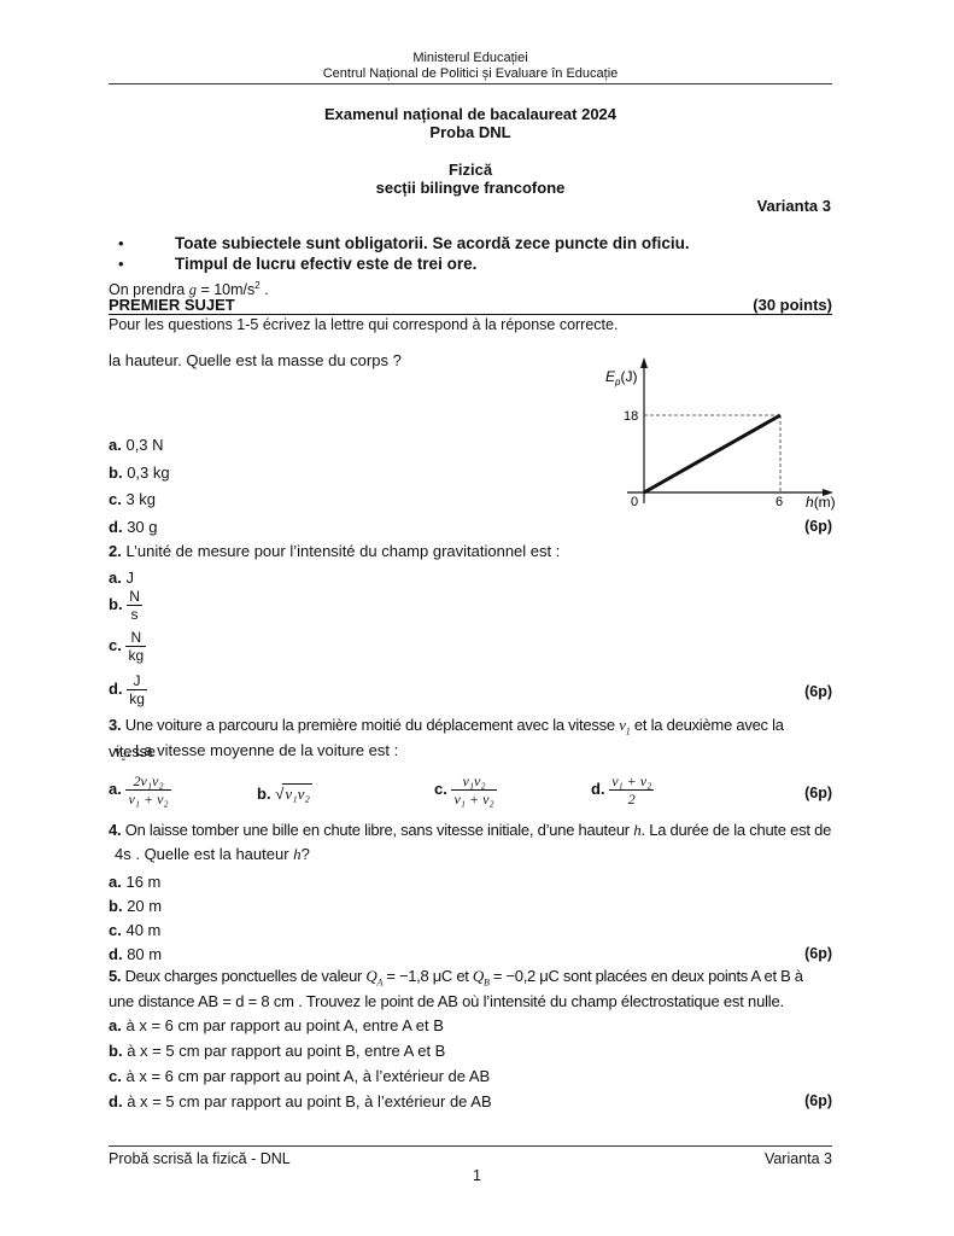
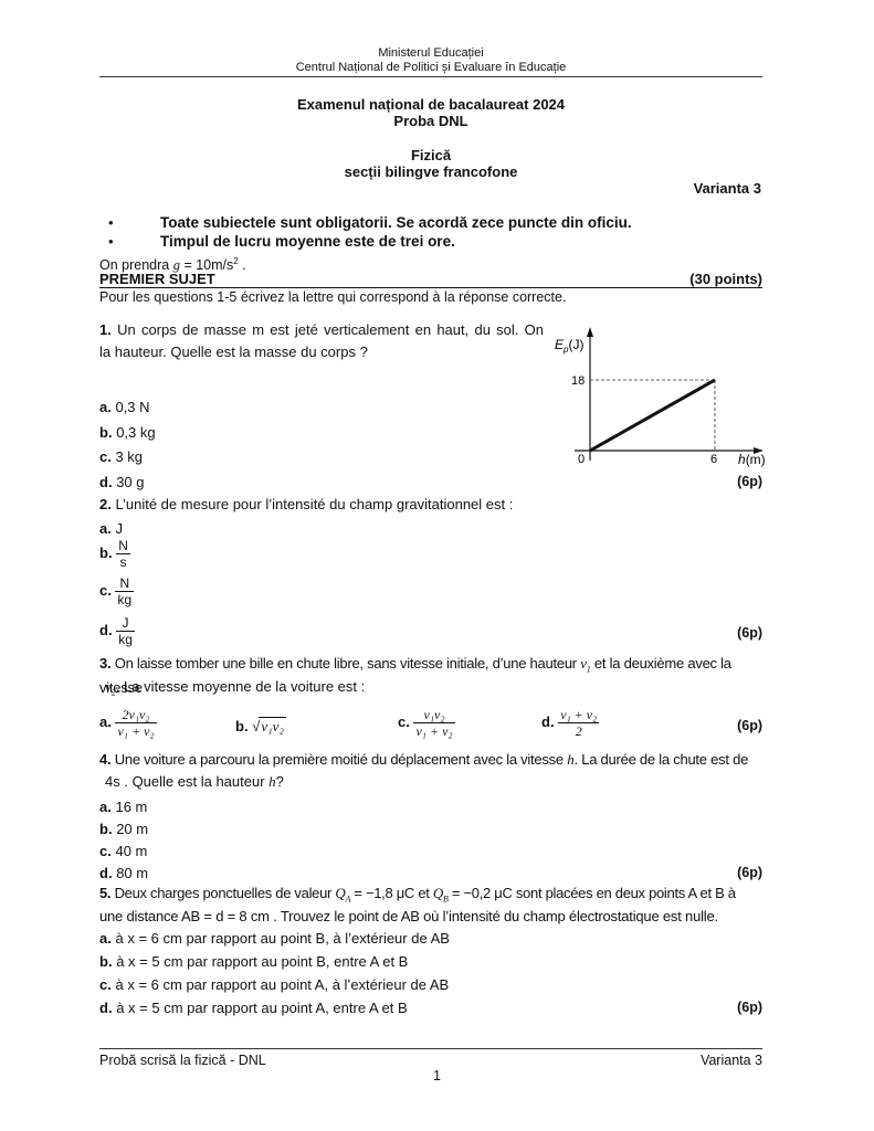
  Ministerul Educației
  Centrul Național de Politici și Evaluare în Educație
  Examenul național de bacalaureat 2024
  Proba DNL
  Fizică
  secții bilingve francofone
  Varianta 3
  •
  Toate subiectele sunt obligatorii. Se acordă zece puncte din oficiu.
  •
- Timpul de lucru efectiv este de trei ore.
+ Timpul de lucru moyenne este de trei ore.
  On prendra g = 10m/s2 .
  PREMIER SUJET
  (30 points)
  Pour les questions 1-5 écrivez la lettre qui correspond à la réponse correcte.
+ 1. Un corps de masse m est jeté verticalement en haut, du sol. On
  la hauteur. Quelle est la masse du corps ?
  a. 0,3 N
  b. 0,3 kg
  c. 3 kg
  d. 30 g
  (6p)
  Ep (J)
  18
  0
  6
  h(m)
  2. L’unité de mesure pour l’intensité du champ gravitationnel est :
  a. J
  b.
  N
  s
  c.
  N
  kg
  d.
  J
  kg
  (6p)
- 3. Une voiture a parcouru la première moitié du déplacement avec la vitesse v1 et la deuxième avec la vitesse
+ 3. On laisse tomber une bille en chute libre, sans vitesse initiale, d’une hauteur v1 et la deuxième avec la vitesse
  v2. La vitesse moyenne de la voiture est :
  a.
  2v₁v₂
  v₁ + v₂
  b. √v₁v₂
  c.
  v₁v₂
  v₁ + v₂
  d.
  v₁ + v₂
  2
  (6p)
- 4. On laisse tomber une bille en chute libre, sans vitesse initiale, d’une hauteur h. La durée de la chute est de
+ 4. Une voiture a parcouru la première moitié du déplacement avec la vitesse h. La durée de la chute est de
  4s . Quelle est la hauteur h?
  a. 16 m
  b. 20 m
  c. 40 m
  d. 80 m
  (6p)
  5. Deux charges ponctuelles de valeur QA = −1,8 μC et QB = −0,2 μC sont placées en deux points A et B à
  une distance AB = d = 8 cm . Trouvez le point de AB où l’intensité du champ électrostatique est nulle.
- a. à x = 6 cm par rapport au point A, entre A et B
+ a. à x = 6 cm par rapport au point B, à l’extérieur de AB
  b. à x = 5 cm par rapport au point B, entre A et B
  c. à x = 6 cm par rapport au point A, à l’extérieur de AB
- d. à x = 5 cm par rapport au point B, à l’extérieur de AB
+ d. à x = 5 cm par rapport au point A, entre A et B
  (6p)
  Probă scrisă la fizică - DNL
  Varianta 3
  1
